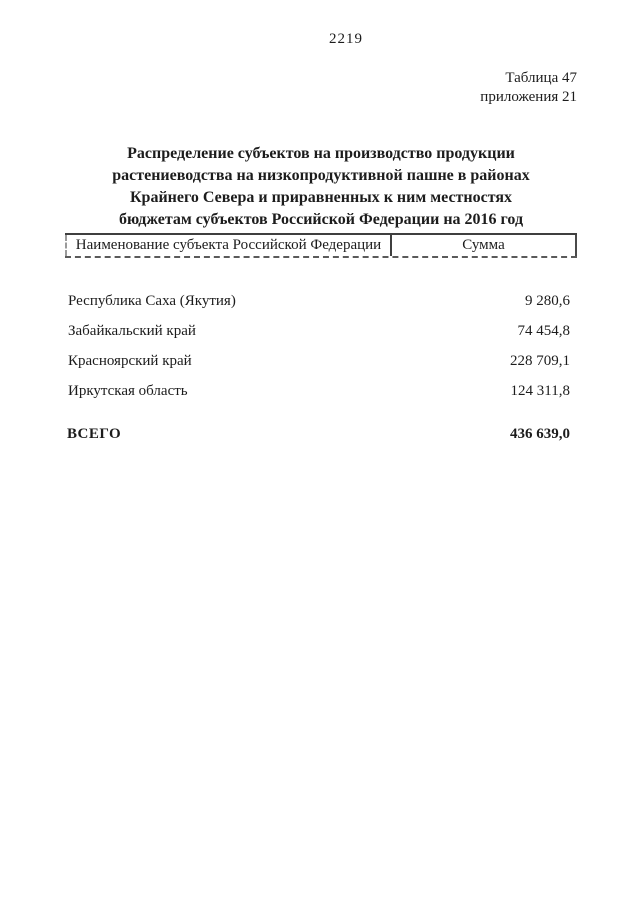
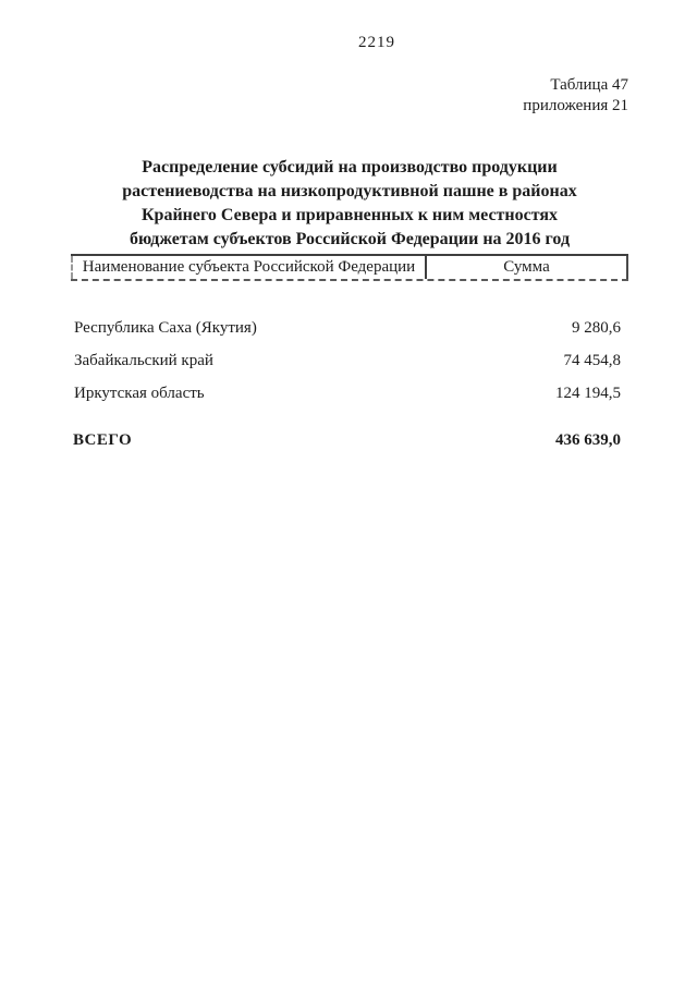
  2219
  Таблица 47
  приложения 21
- Распределение субъектов на производство продукции
+ Распределение субсидий на производство продукции
  растениеводства на низкопродуктивной пашне в районах
  Крайнего Севера и приравненных к ним местностях
  бюджетам субъектов Российской Федерации на 2016 год
  Наименование субъекта Российской Федерации
  Сумма
  Республика Саха (Якутия)
  9 280,6
  Забайкальский край
  74 454,8
- Красноярский край
- 228 709,1
  Иркутская область
- 124 311,8
+ 124 194,5
  ВСЕГО
  436 639,0
